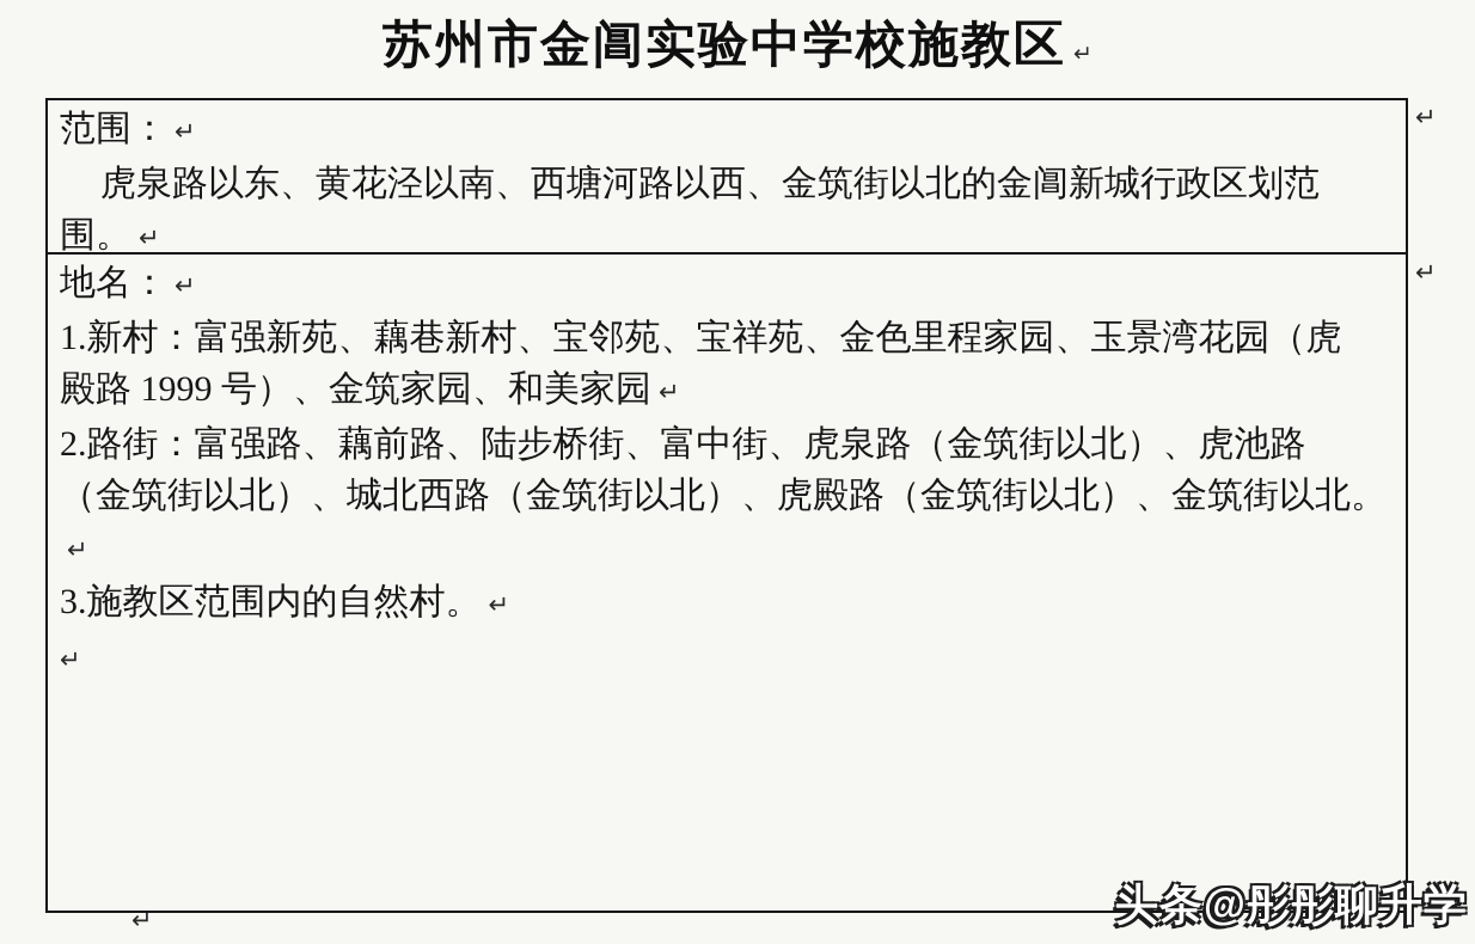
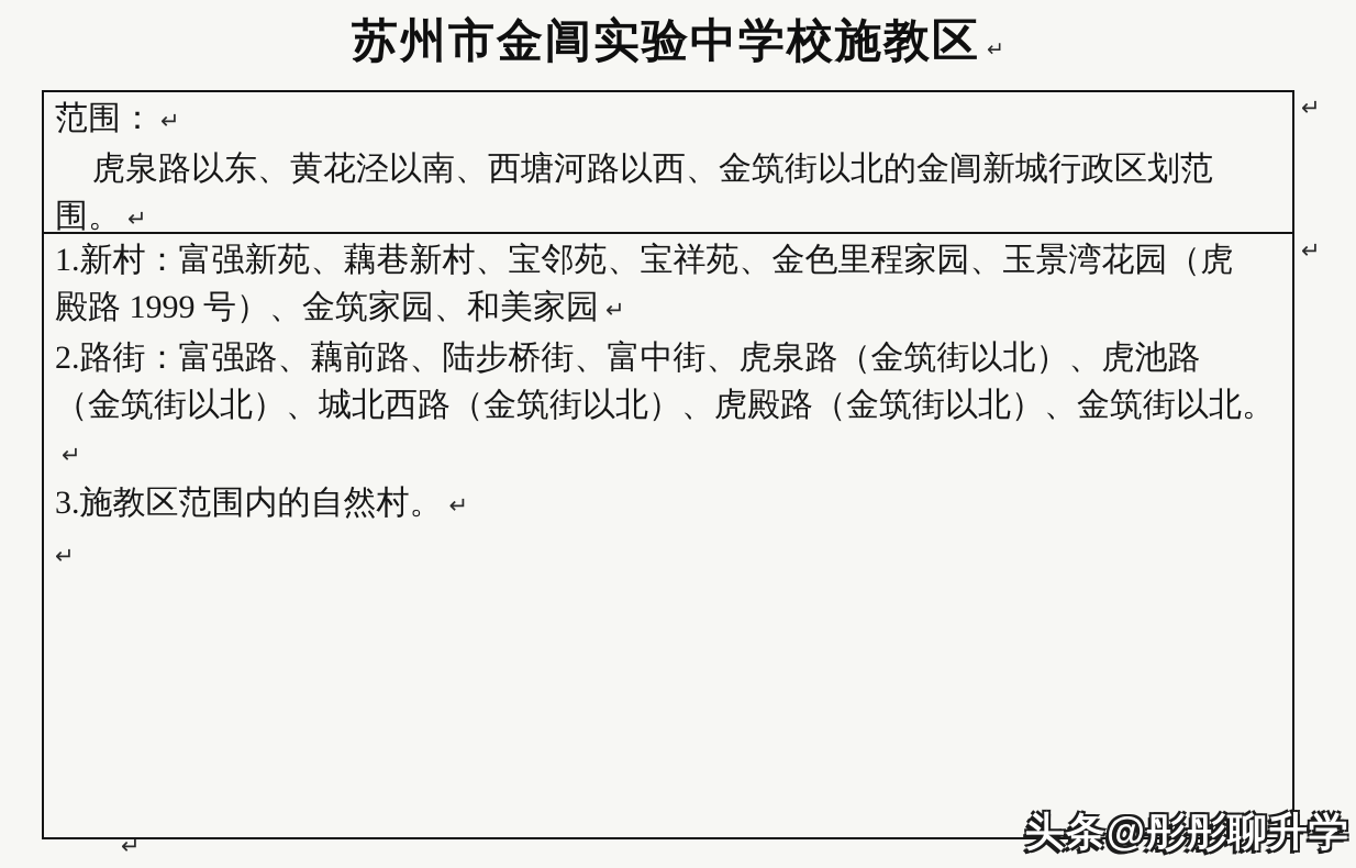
  苏州市金阊实验中学校施教区 ↵
  范围： ↵
  虎泉路以东、黄花泾以南、西塘河路以西、金筑街以北的金阊新城行政区划范
  围。 ↵
- 地名： ↵
  1.新村：富强新苑、藕巷新村、宝邻苑、宝祥苑、金色里程家园、玉景湾花园（虎
  殿路 1999 号）、金筑家园、和美家园 ↵
  2.路街：富强路、藕前路、陆步桥街、富中街、虎泉路（金筑街以北）、虎池路
  （金筑街以北）、城北西路（金筑街以北）、虎殿路（金筑街以北）、金筑街以北。↵
  3.施教区范围内的自然村。 ↵
  ↵
  ↵
  ↵
  ↵
  头条@彤彤聊升学
